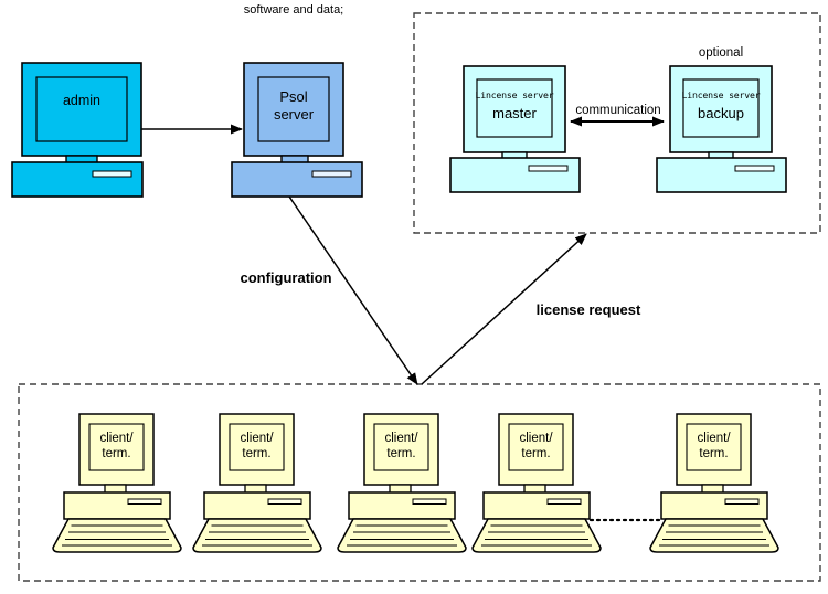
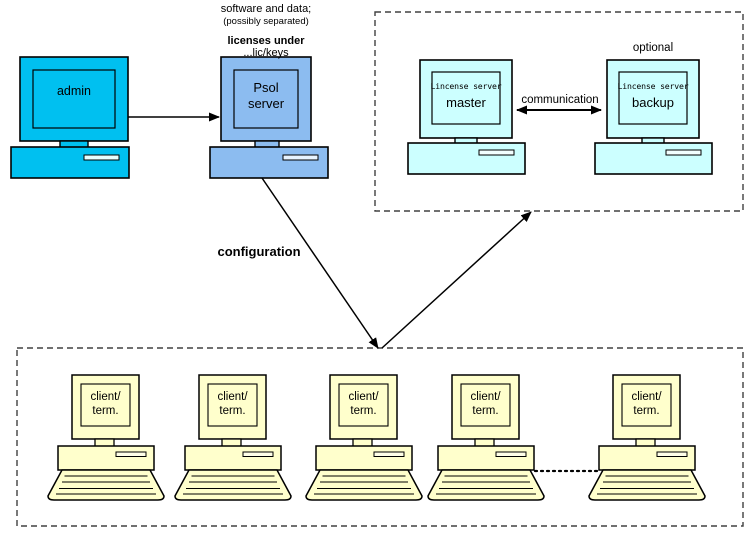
  software and data;
+ (possibly separated)
+ licenses under
+ ...lic/keys
  admin
  Psol
  server
  Lincense server
  master
  Lincense server
  backup
  optional
  communication
  configuration
- license request
  client/
  term.
  client/
  term.
  client/
  term.
  client/
  term.
  client/
  term.
